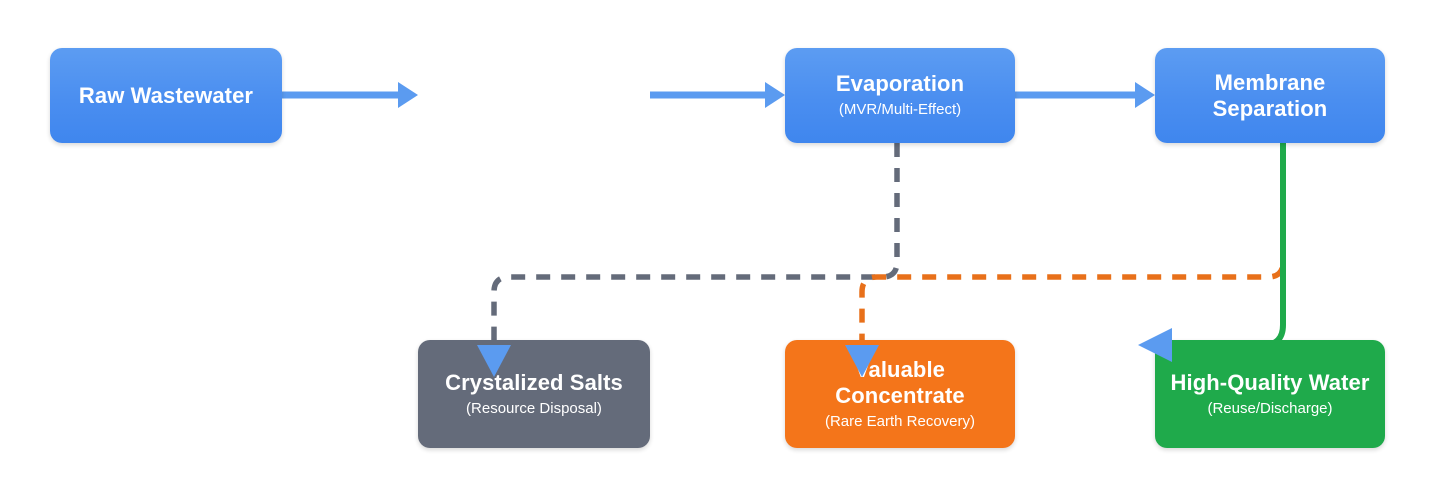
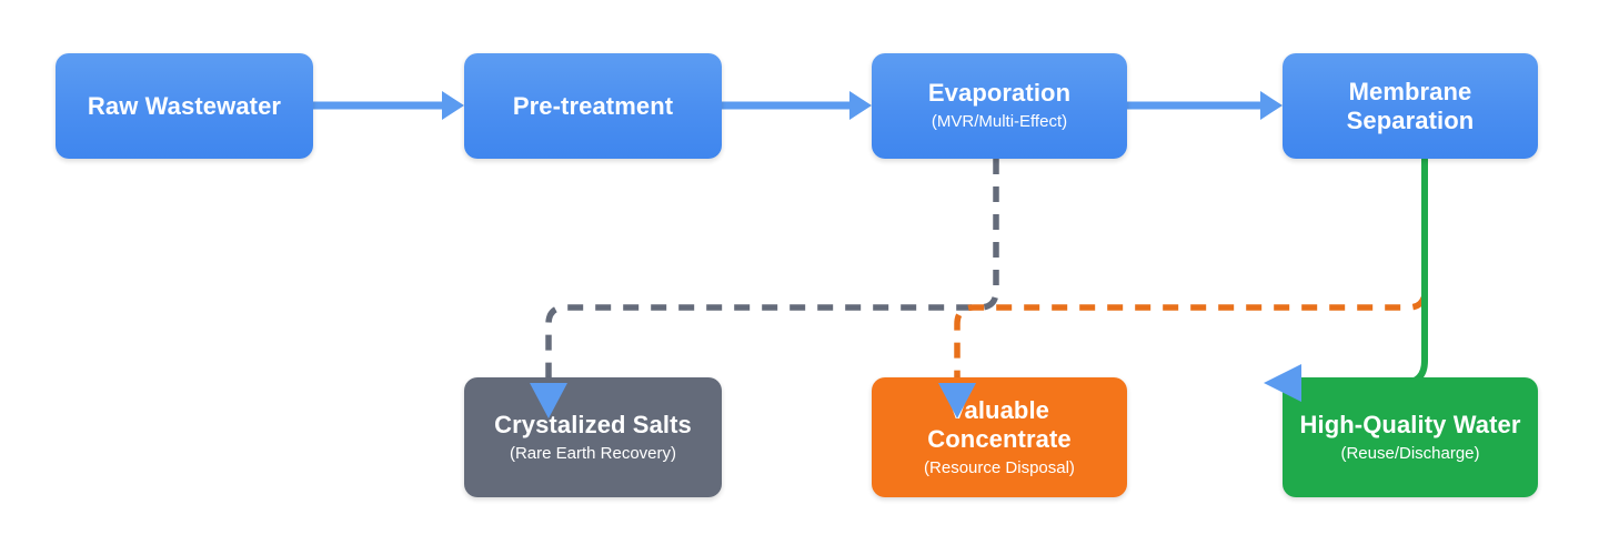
  Raw Wastewater
+ Pre-treatment
  Evaporation
  (MVR/Multi-Effect)
  Membrane
  Separation
  Crystalized Salts
- (Resource Disposal)
+ (Rare Earth Recovery)
  aluable Concentrate
- (Rare Earth Recovery)
+ (Resource Disposal)
  High-Quality Water
  (Reuse/Discharge)
